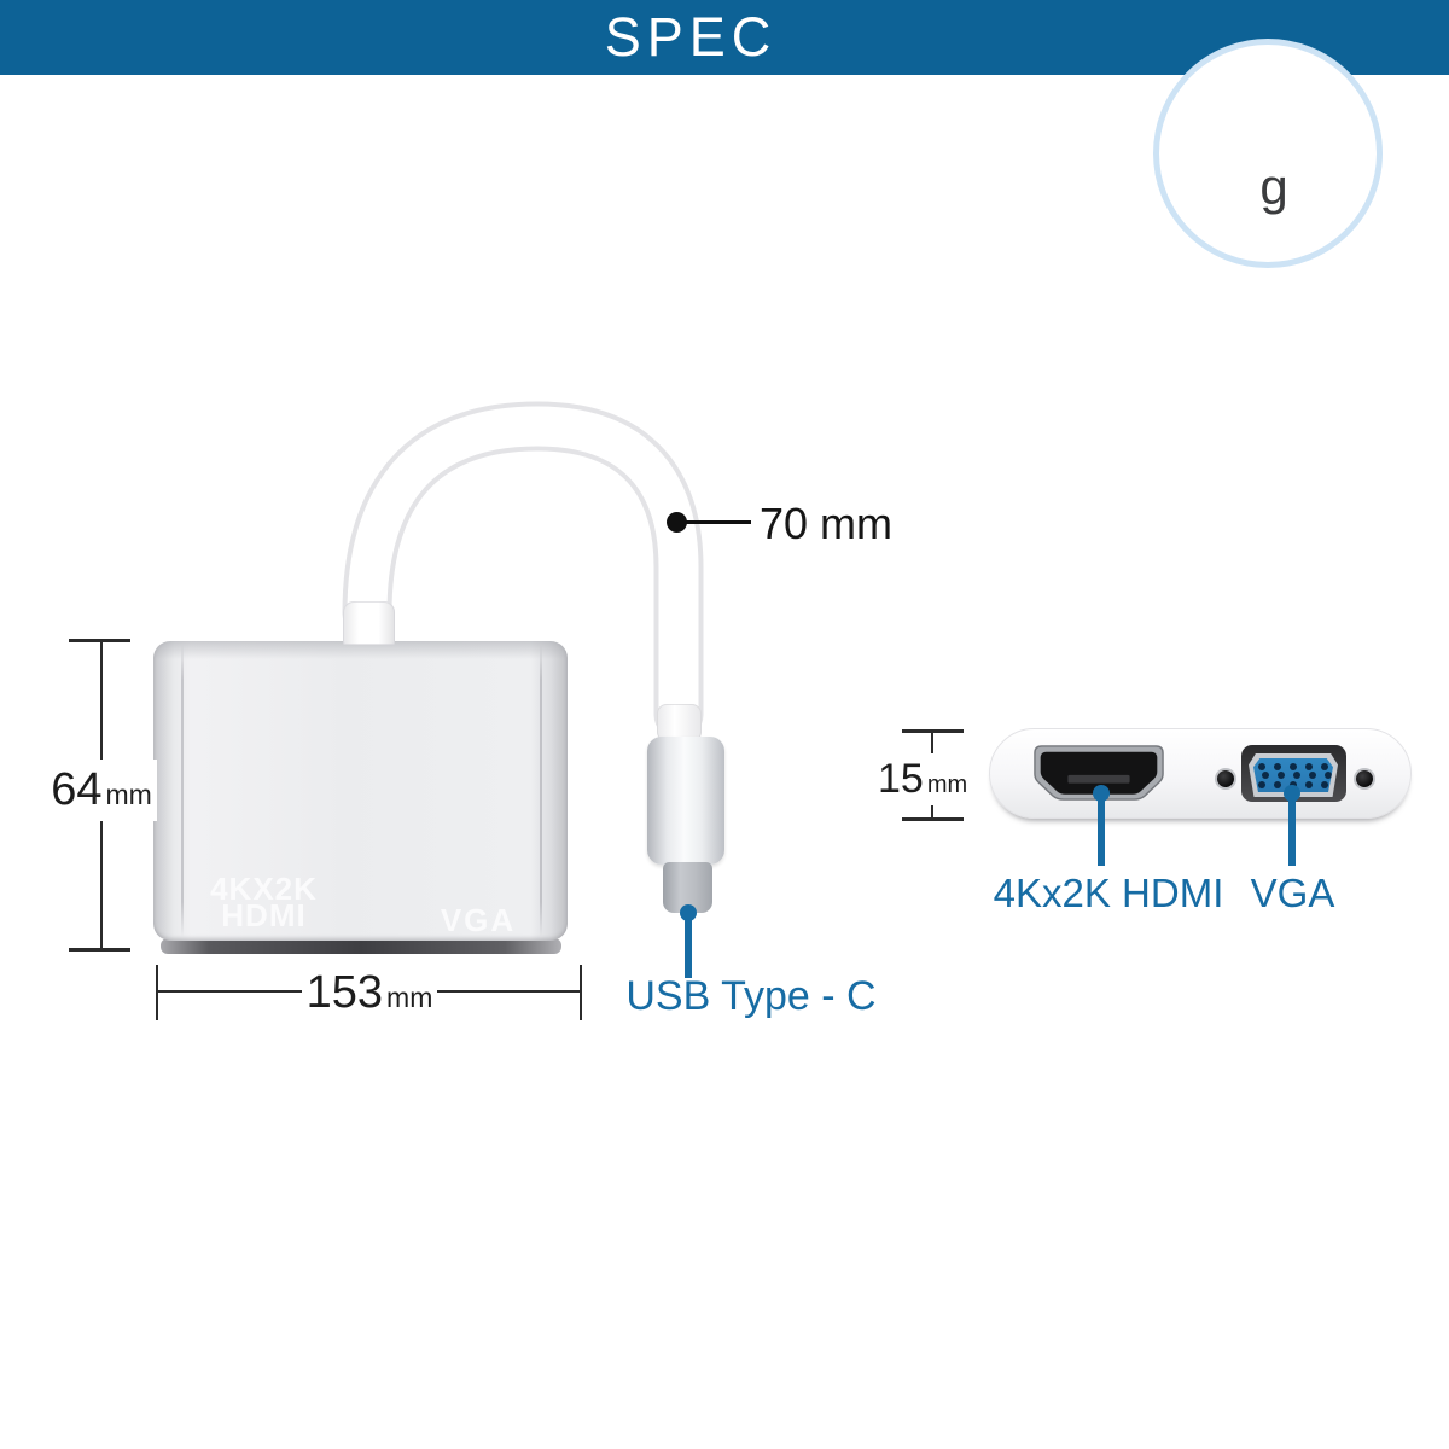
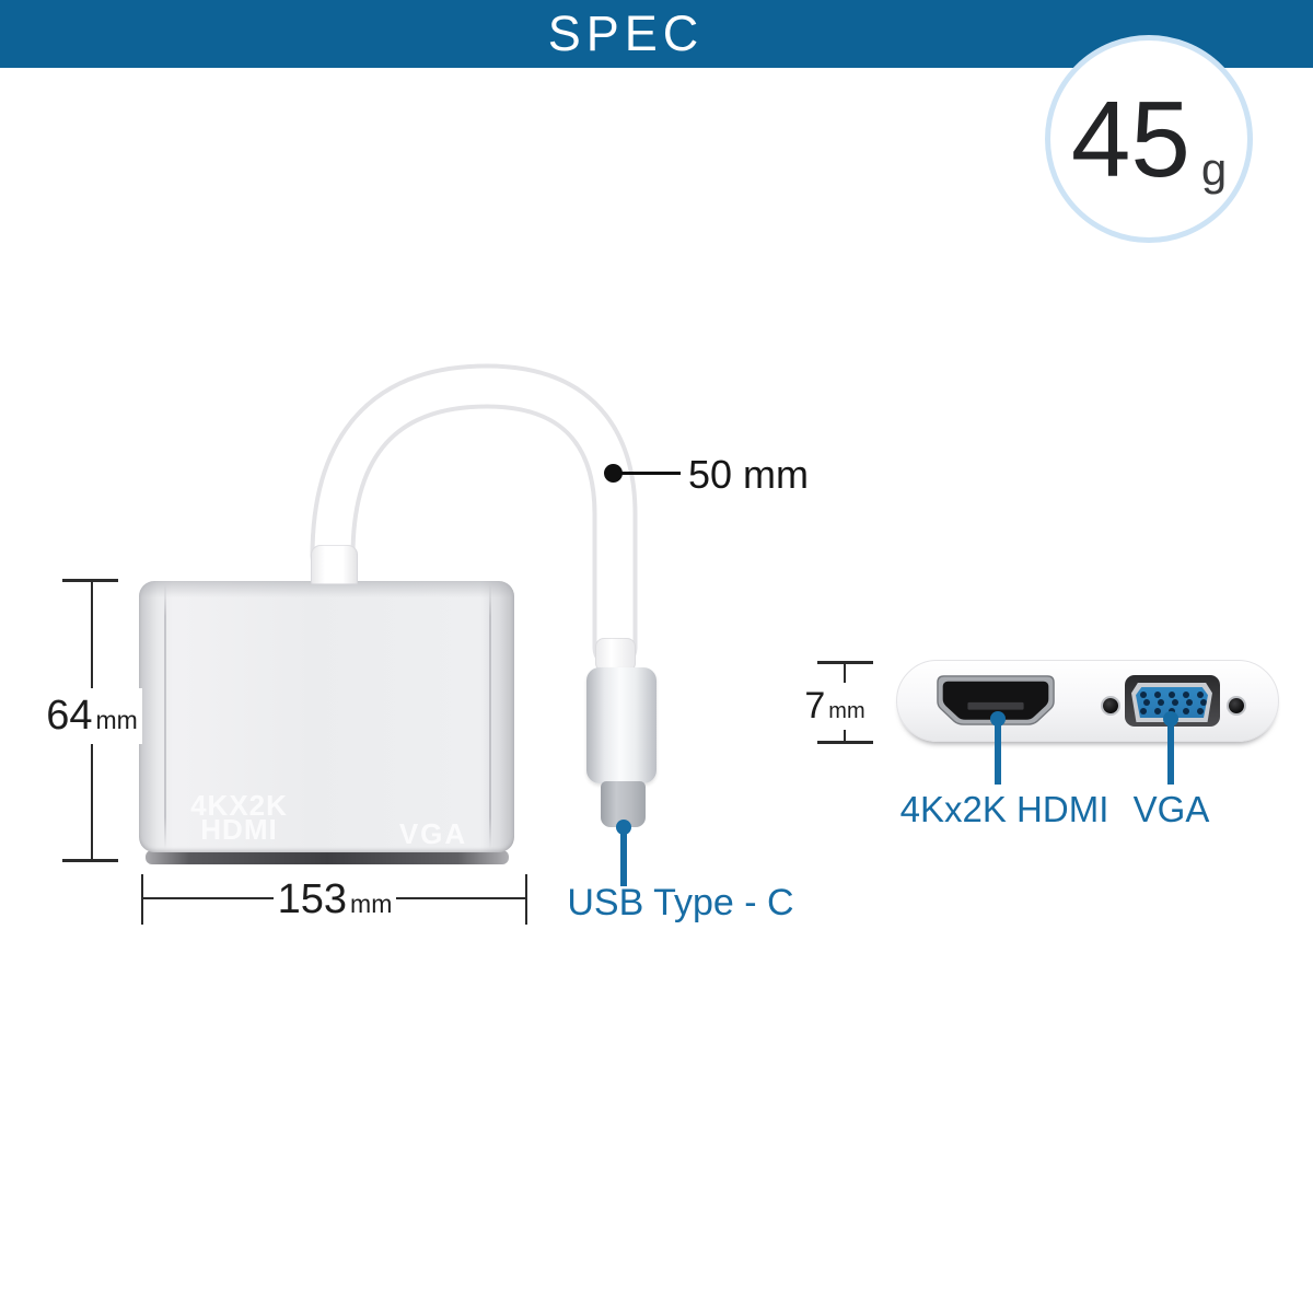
  SPEC
+ 45
  g
  VGA
- 70 mm
+ 50 mm
  64mm
  153mm
  USB Type - C
- 15 mm
+ 7 mm
  4Kx2K HDMI
  VGA
